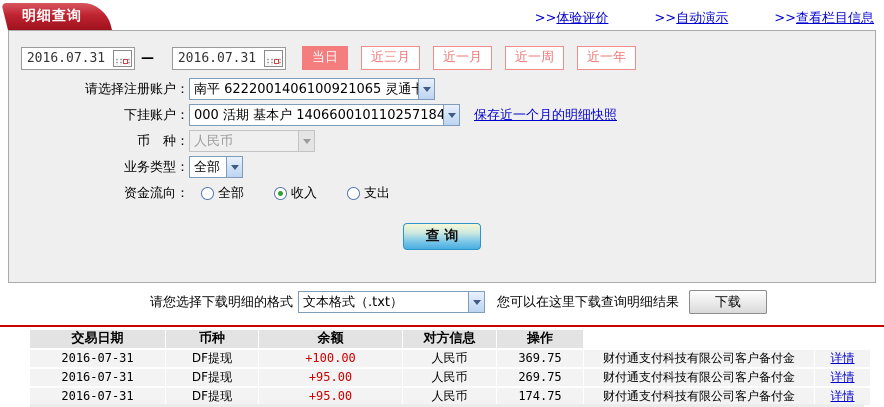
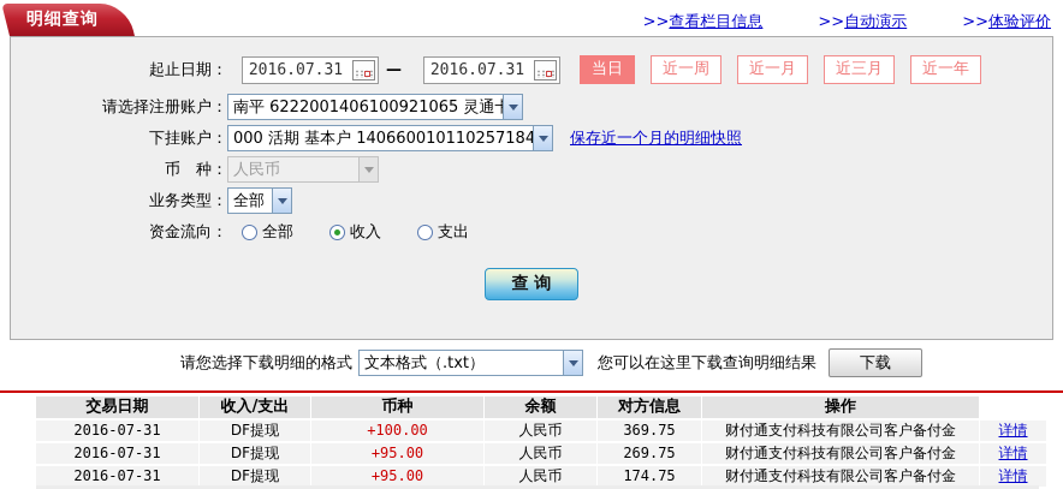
  明细查询
- >>体验评价
+ >>查看栏目信息
  >>自动演示
- >>查看栏目信息
+ >>体验评价
+ 起止日期：
  2016.07.31
  —
  2016.07.31
  当日
- 近三月
+ 近一周
  近一月
- 近一周
+ 近三月
  近一年
  请选择注册账户：
  南平 6222001406100921065 灵通
  下挂账户：
  000 活期 基本户 140660010110257184
  保存近一个月的明细快照
  币 种：
  人民币
  业务类型：
  全部
  资金流向：
  全部
  收入
  支出
  查 询
  请您选择下载明细的格式
  文本格式（.txt）
  您可以在这里下载查询明细结果
  下载
  交易日期
+ 收入/支出
  币种
  余额
  对方信息
  操作
  2016-07-31
  DF提现
  +100.00
  人民币
  369.75
  财付通支付科技有限公司客户备付金
  详情
  2016-07-31
  DF提现
  +95.00
  人民币
  269.75
  财付通支付科技有限公司客户备付金
  详情
  2016-07-31
  DF提现
  +95.00
  人民币
  174.75
  财付通支付科技有限公司客户备付金
  详情
